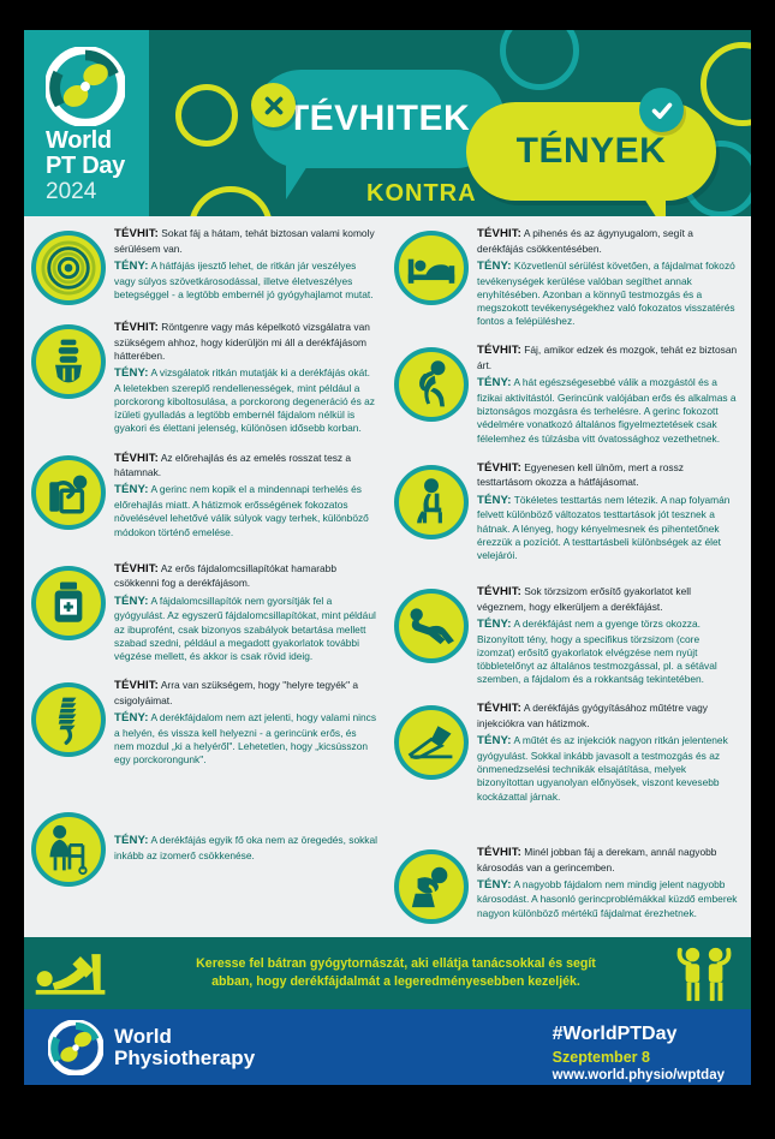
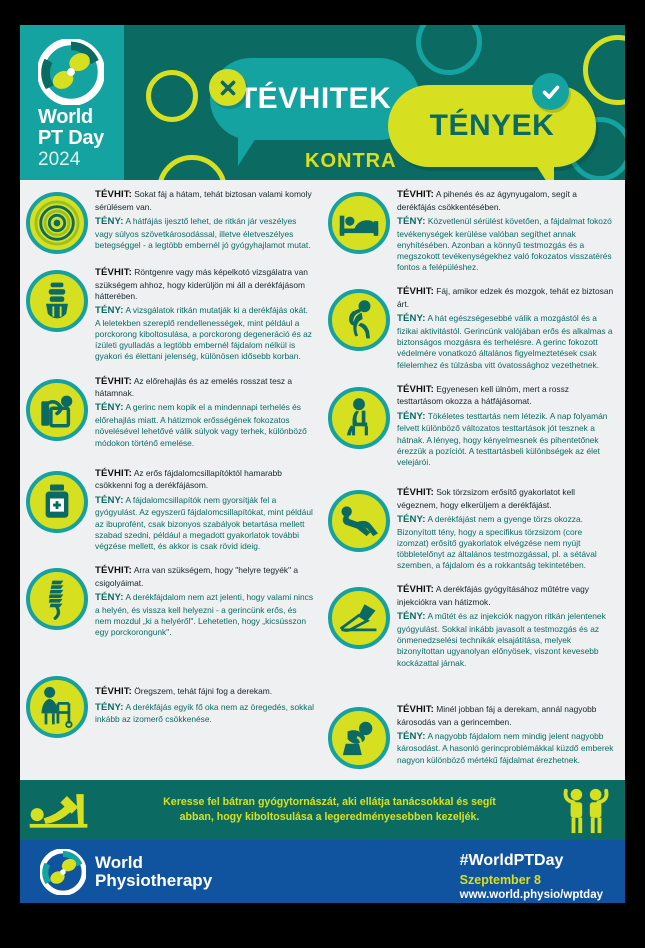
  World
  PT Day
  2024
  TÉVHITEK
  TÉNYEK
  KONTRA
  TÉVHIT: Sokat fáj a hátam, tehát biztosan valami komoly sérülésem van.
  TÉNY: A hátfájás ijesztő lehet, de ritkán jár veszélyes vagy súlyos szövetkárosodással, illetve életveszélyes betegséggel - a legtöbb embernél jó gyógyhajlamot mutat.
  TÉVHIT: Röntgenre vagy más képelkotó vizsgálatra van szükségem ahhoz, hogy kiderüljön mi áll a derékfájásom hátterében.
  TÉNY: A vizsgálatok ritkán mutatják ki a derékfájás okát. A leletekben szereplő rendellenességek, mint például a porckorong kiboltosulása, a porckorong degeneráció és az ízületi gyulladás a legtöbb embernél fájdalom nélkül is gyakori és élettani jelenség, különösen idősebb korban.
  TÉVHIT: Az előrehajlás és az emelés rosszat tesz a hátamnak.
  TÉNY: A gerinc nem kopik el a mindennapi terhelés és előrehajlás miatt. A hátizmok erősségének fokozatos növelésével lehetővé válik súlyok vagy terhek, különböző módokon történő emelése.
- TÉVHIT: Az erős fájdalomcsillapítókat hamarabb csökkenni fog a derékfájásom.
+ TÉVHIT: Az erős fájdalomcsillapítóktól hamarabb csökkenni fog a derékfájásom.
  TÉNY: A fájdalomcsillapítók nem gyorsítják fel a gyógyulást. Az egyszerű fájdalomcsillapítókat, mint például az ibuprofént, csak bizonyos szabályok betartása mellett szabad szedni, például a megadott gyakorlatok további végzése mellett, és akkor is csak rövid ideig.
  TÉVHIT: Arra van szükségem, hogy "helyre tegyék" a csigolyáimat.
  TÉNY: A derékfájdalom nem azt jelenti, hogy valami nincs a helyén, és vissza kell helyezni - a gerincünk erős, és nem mozdul „ki a helyéről". Lehetetlen, hogy „kicsússzon egy porckorongunk".
+ TÉVHIT: Öregszem, tehát fájni fog a derekam.
  TÉNY: A derékfájás egyik fő oka nem az öregedés, sokkal inkább az izomerő csökkenése.
  TÉVHIT: A pihenés és az ágynyugalom, segít a derékfájás csökkentésében.
  TÉNY: Közvetlenül sérülést követően, a fájdalmat fokozó tevékenységek kerülése valóban segíthet annak enyhítésében. Azonban a könnyű testmozgás és a megszokott tevékenységekhez való fokozatos visszatérés fontos a felépüléshez.
  TÉVHIT: Fáj, amikor edzek és mozgok, tehát ez biztosan árt.
  TÉNY: A hát egészségesebbé válik a mozgástól és a fizikai aktivitástól. Gerincünk valójában erős és alkalmas a biztonságos mozgásra és terhelésre. A gerinc fokozott védelmére vonatkozó általános figyelmeztetések csak félelemhez és túlzásba vitt óvatossághoz vezethetnek.
  TÉVHIT: Egyenesen kell ülnöm, mert a rossz testtartásom okozza a hátfájásomat.
  TÉNY: Tökéletes testtartás nem létezik. A nap folyamán felvett különböző változatos testtartások jót tesznek a hátnak. A lényeg, hogy kényelmesnek és pihentetőnek érezzük a pozíciót. A testtartásbeli különbségek az élet velejárói.
  TÉVHIT: Sok törzsizom erősítő gyakorlatot kell végeznem, hogy elkerüljem a derékfájást.
  TÉNY: A derékfájást nem a gyenge törzs okozza. Bizonyított tény, hogy a specifikus törzsizom (core izomzat) erősítő gyakorlatok elvégzése nem nyújt többletelőnyt az általános testmozgással, pl. a sétával szemben, a fájdalom és a rokkantság tekintetében.
  TÉVHIT: A derékfájás gyógyításához műtétre vagy injekciókra van hátizmok.
  TÉNY: A műtét és az injekciók nagyon ritkán jelentenek gyógyulást. Sokkal inkább javasolt a testmozgás és az önmenedzselési technikák elsajátítása, melyek bizonyítottan ugyanolyan előnyösek, viszont kevesebb kockázattal járnak.
  TÉVHIT: Minél jobban fáj a derekam, annál nagyobb károsodás van a gerincemben.
  TÉNY: A nagyobb fájdalom nem mindig jelent nagyobb károsodást. A hasonló gerincproblémákkal küzdő emberek nagyon különböző mértékű fájdalmat érezhetnek.
  Keresse fel bátran gyógytornászát, aki ellátja tanácsokkal és segít
- abban, hogy derékfájdalmát a legeredményesebben kezeljék.
+ abban, hogy kiboltosulása a legeredményesebben kezeljék.
  World
  Physiotherapy
  #WorldPTDay
  Szeptember 8
  www.world.physio/wptday
